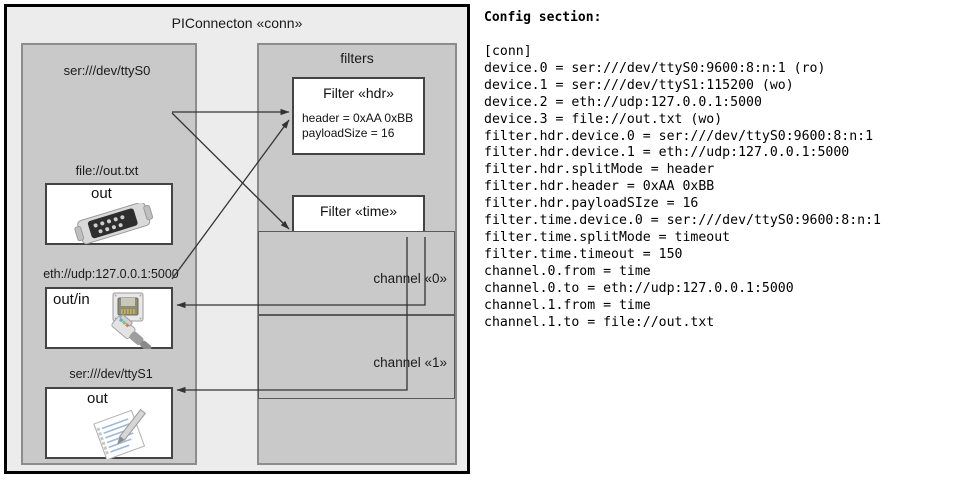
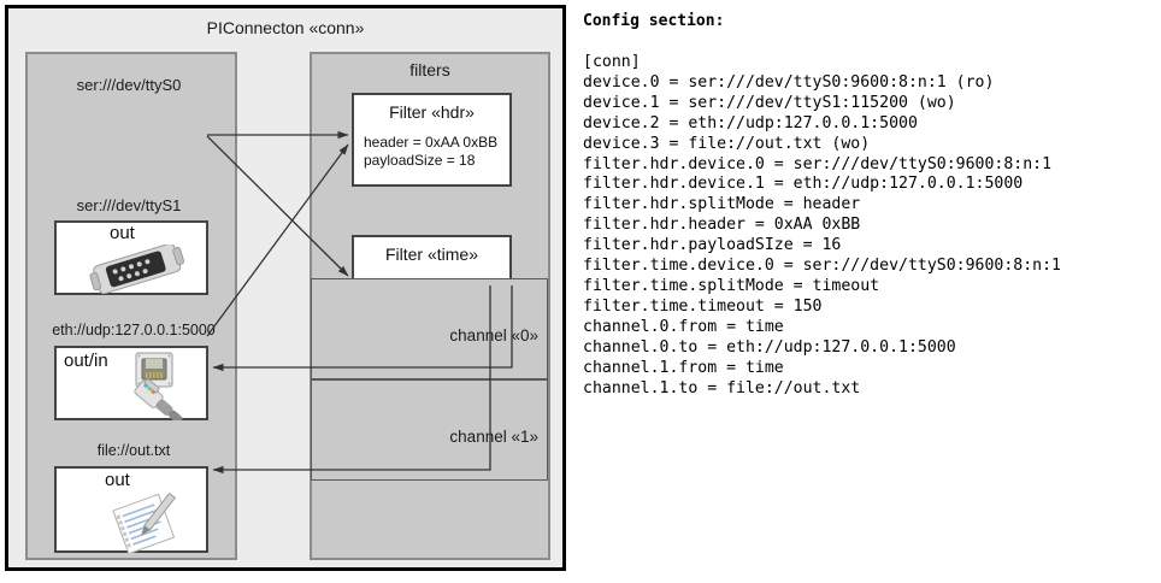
  PIConnecton «conn»
  ser:///dev/ttyS0
- file://out.txt
+ ser:///dev/ttyS1
  out
  eth://udp:127.0.0.1:500
  out/in
- ser:///dev/ttyS1
+ file://out.txt
  out
  filters
  Filter «hdr»
  header = 0xAA 0xBB
- payloadSize = 16
+ payloadSize = 18
  Filter «time»
  chanel «0»
  chanel «1»
  Config section:
  [conn]
  device.0 = ser:///dev/ttyS0:9600:8:n:1 (ro)
  device.1 = ser:///dev/ttyS1:115200 (wo)
  device.2 = eth://udp:127.0.0.1:5000
  device.3 = file://out.txt (wo)
  filter.hdr.device.0 = ser:///dev/ttyS0:9600:8:n:1
  filter.hdr.device.1 = eth://udp:127.0.0.1:5000
  filter.hdr.splitMode = header
  filter.hdr.header = 0xAA 0xBB
  filter.hdr.payloadSIze = 16
  filter.time.device.0 = ser:///dev/ttyS0:9600:8:n:1
  filter.time.splitMode = timeout
  filter.time.timeout = 150
  channel.0.from = time
  channel.0.to = eth://udp:127.0.0.1:5000
  channel.1.from = time
  channel.1.to = file://out.txt
